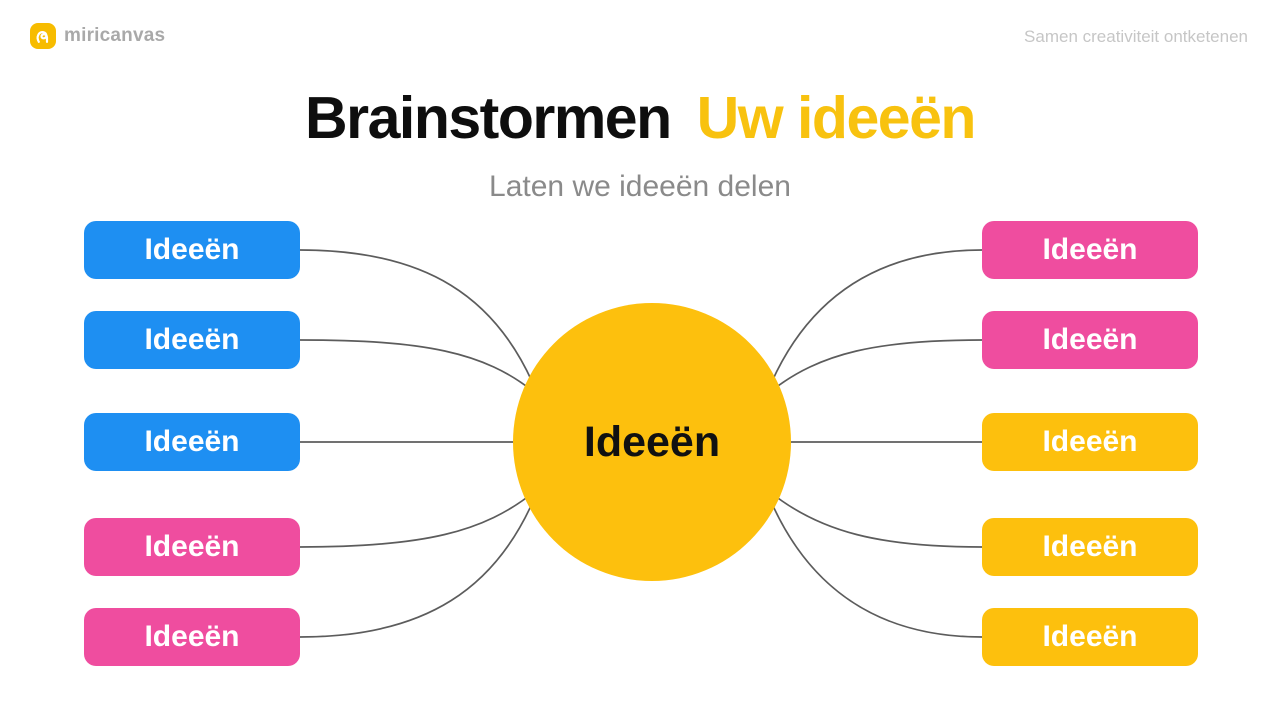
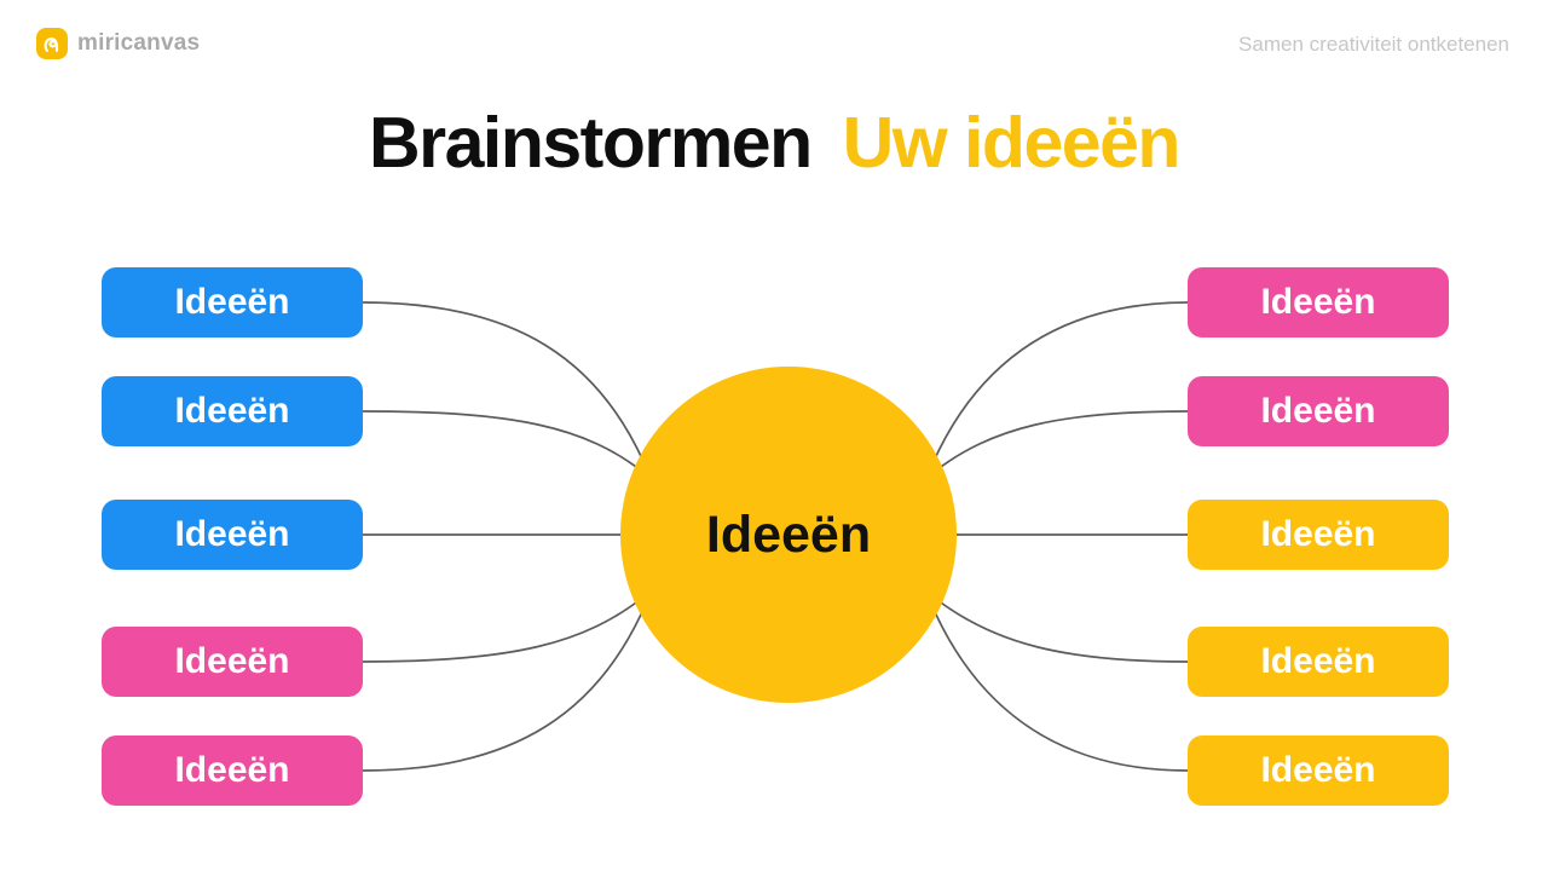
  miricanvas
  Samen creativiteit ontketenen
  Brainstormen Uw ideeën
- Laten we ideeën delen
  Ideeën
  Ideeën
  Ideeën
  Ideeën
  Ideeën
  Ideeën
  Ideeën
  Ideeën
  Ideeën
  Ideeën
  Ideeën
